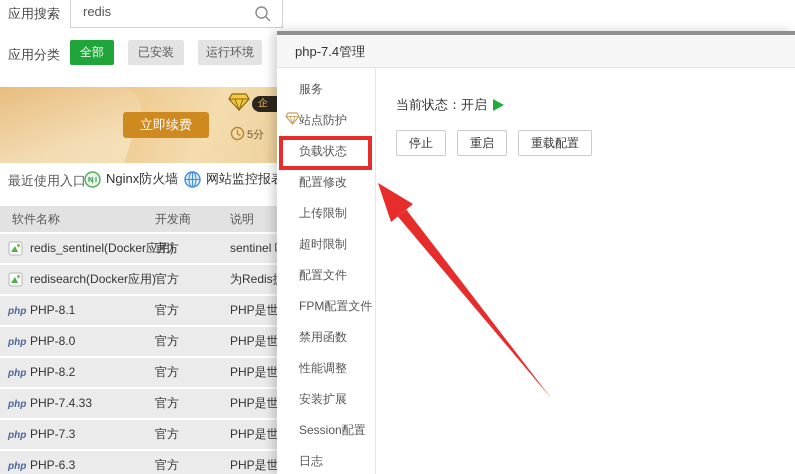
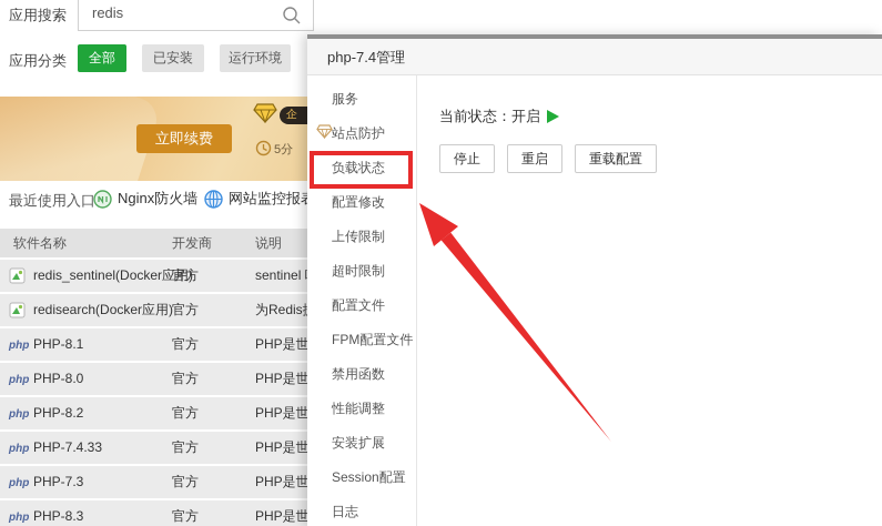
  应用搜索
  redis
  应用分类
  全部
  已安装
  运行环境
  立即续费
  企
  5分
  最近使用入口
  Nginx防火墙
  网站监控报
  软件名称
  开发商
  说明
  redis_sentinel(Docker应用)
  官方
  sentinel
  redisearch(Docker应用)
  官方
  为Redis
  php
  PHP-8.1
  官方
  PHP是世
  php
  PHP-8.0
  官方
  PHP是世
  php
  PHP-8.2
  官方
  PHP是世
  php
  PHP-7.4.33
  官方
  PHP是世
  php
  PHP-7.3
  官方
  PHP是世
  php
- PHP-6.3
+ PHP-8.3
  官方
  PHP是世
  php-7.4管理
  服务
  站点防护
  负载状态
  配置修改
  上传限制
  超时限制
  配置文件
  FPM配置文件
  禁用函数
  性能调整
  安装扩展
  Session配置
  日志
  当前状态：
  开启
  停止
  重启
  重载配置
